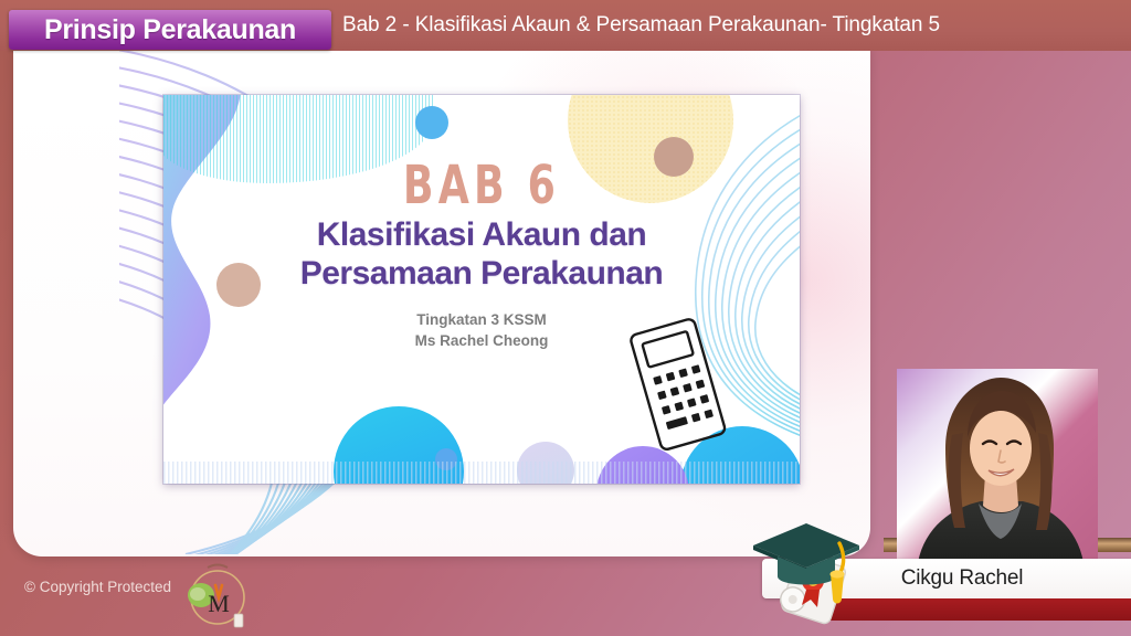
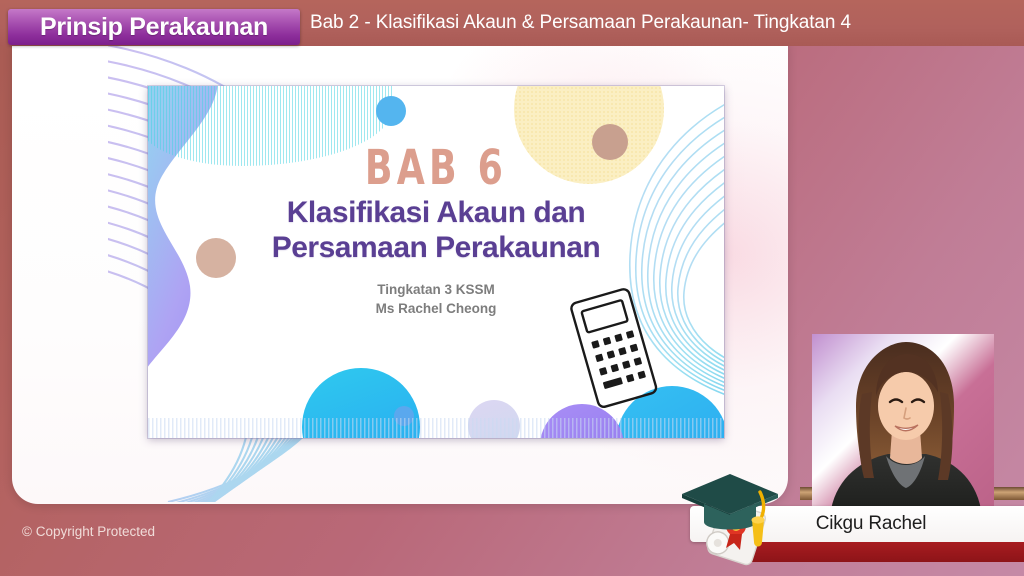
  BAB 6
  Klasifikasi Akaun dan
  Persamaan Perakaunan
  Tingkatan 3 KSSM
  Ms Rachel Cheong
  Prinsip Perakaunan
- Bab 2 - Klasifikasi Akaun & Persamaan Perakaunan- Tingkatan 5
+ Bab 2 - Klasifikasi Akaun & Persamaan Perakaunan- Tingkatan 4
  © Copyright Protected
- M
  Cikgu Rachel
